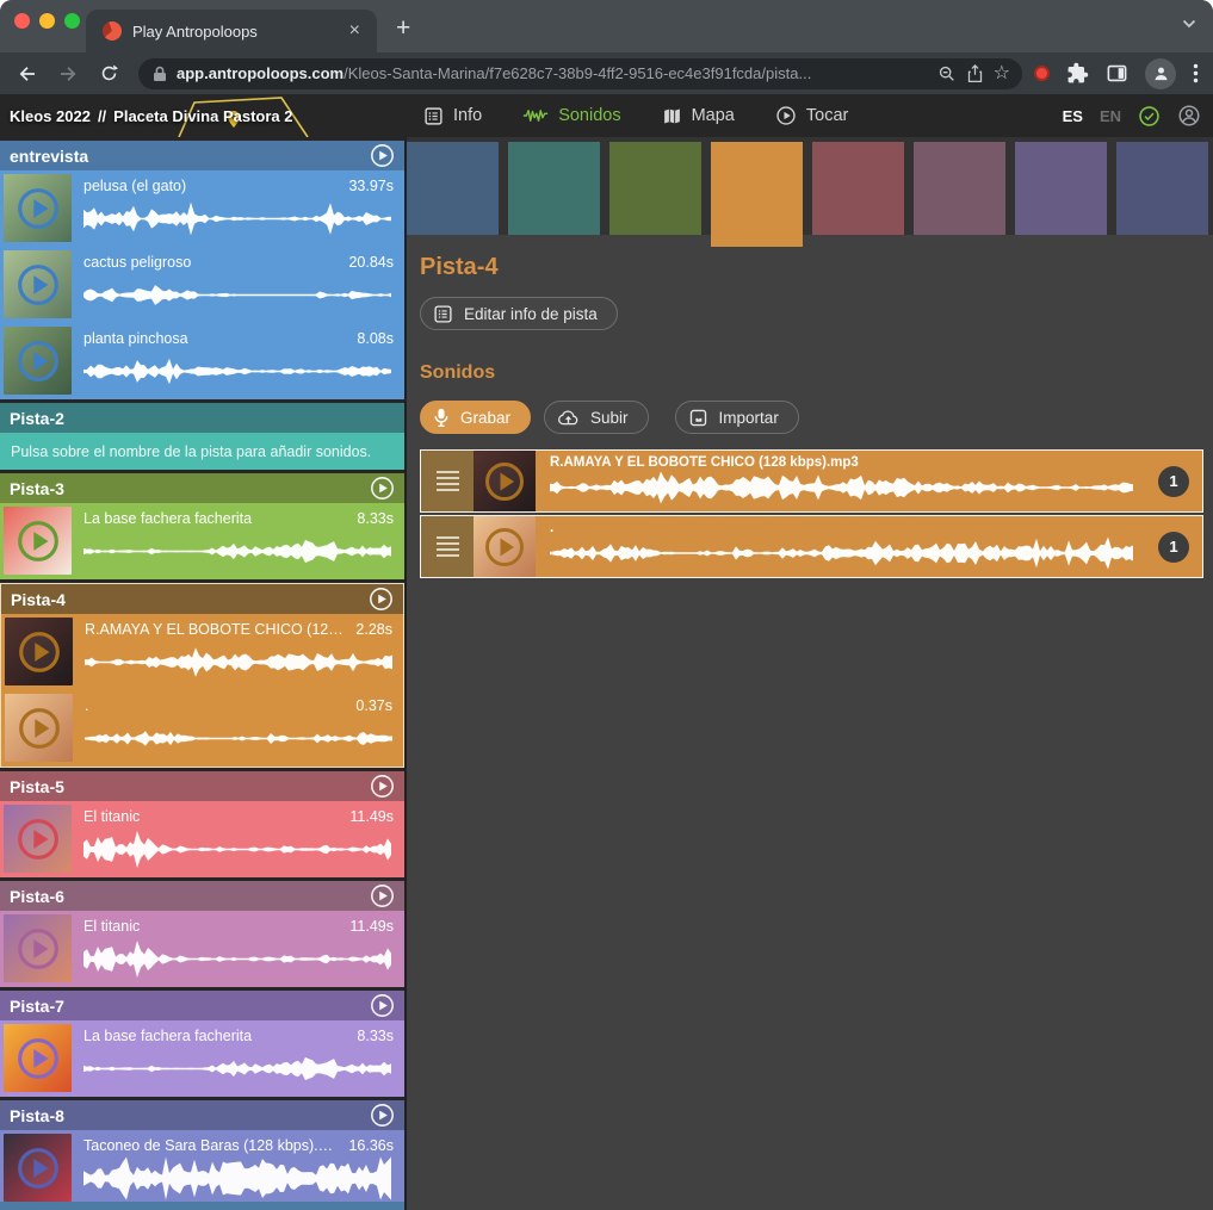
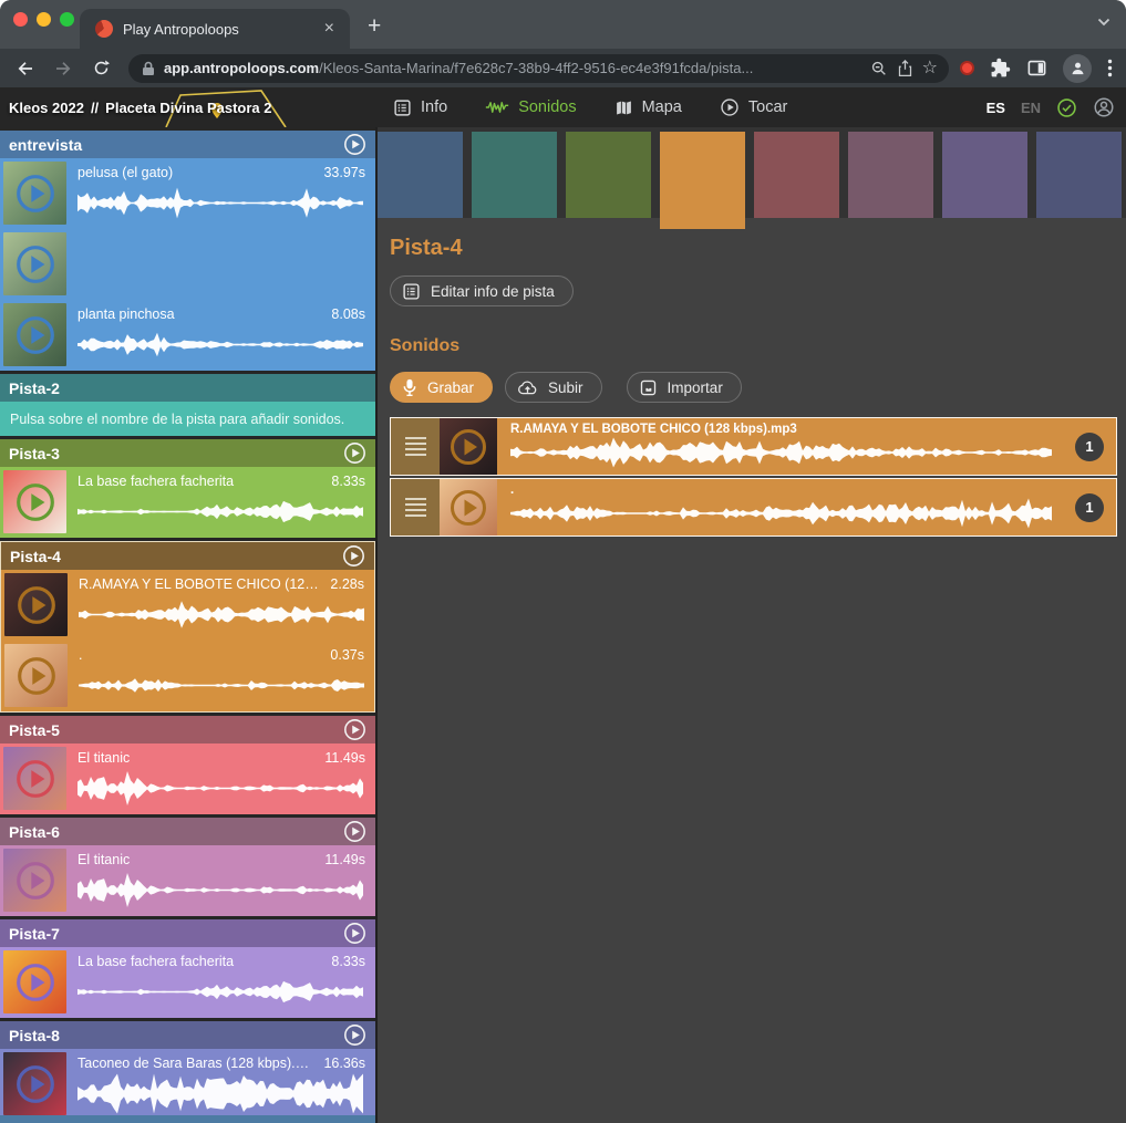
  Play Antropoloops
  ×
  +
  app.antropoloops.com/Kleos-Santa-Marina/f7e628c7-38b9-4ff2-9516-ec4e3f91fcda/pista...
  ☆
  Kleos 2022 // Placeta Divina Pastora 2
  Info
  Sonidos
  Mapa
  Tocar
  ES
  EN
  entrevista
  pelusa (el gato)
  33.97s
- cactus peligroso
- 20.84s
  planta pinchosa
  8.08s
  Pista-2
  Pulsa sobre el nombre de la pista para añadir sonidos.
  Pista-3
  La base fachera facherita
  8.33s
  Pista-4
  R.AMAYA Y EL BOBOTE CHICO (128 k
  2.28s
  .
  0.37s
  Pista-5
  El titanic
  11.49s
  Pista-6
  El titanic
  11.49s
  Pista-7
  La base fachera facherita
  8.33s
  Pista-8
  Taconeo de Sara Baras (128 kbps).mp
  16.36s
  Pista-4
  Editar info de pista
  Sonidos
  Grabar
  Subir
  Importar
  R.AMAYA Y EL BOBOTE CHICO (128 kbps).mp3
  1
  .
  1
